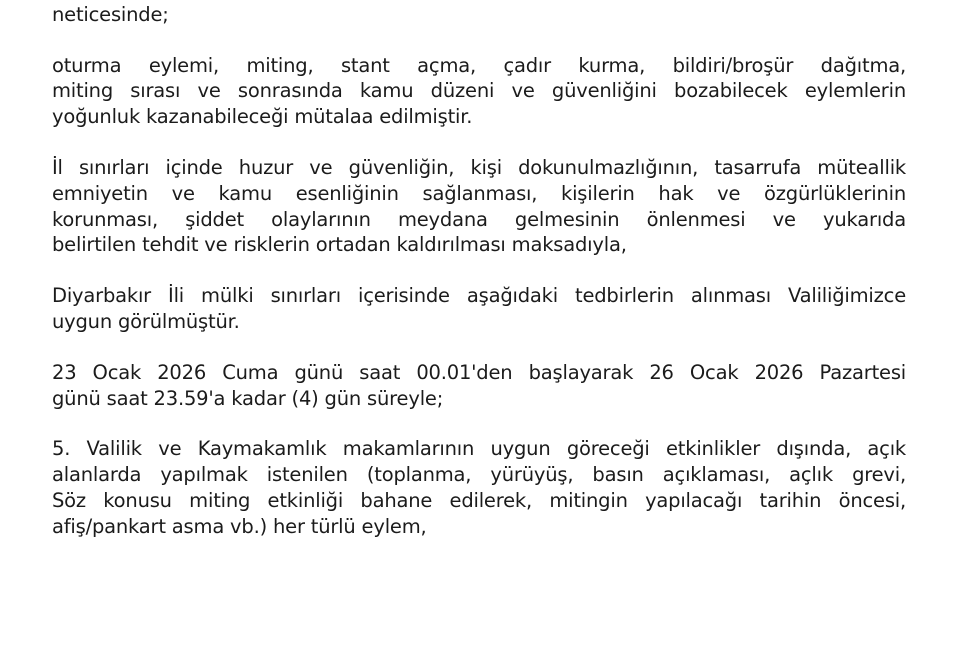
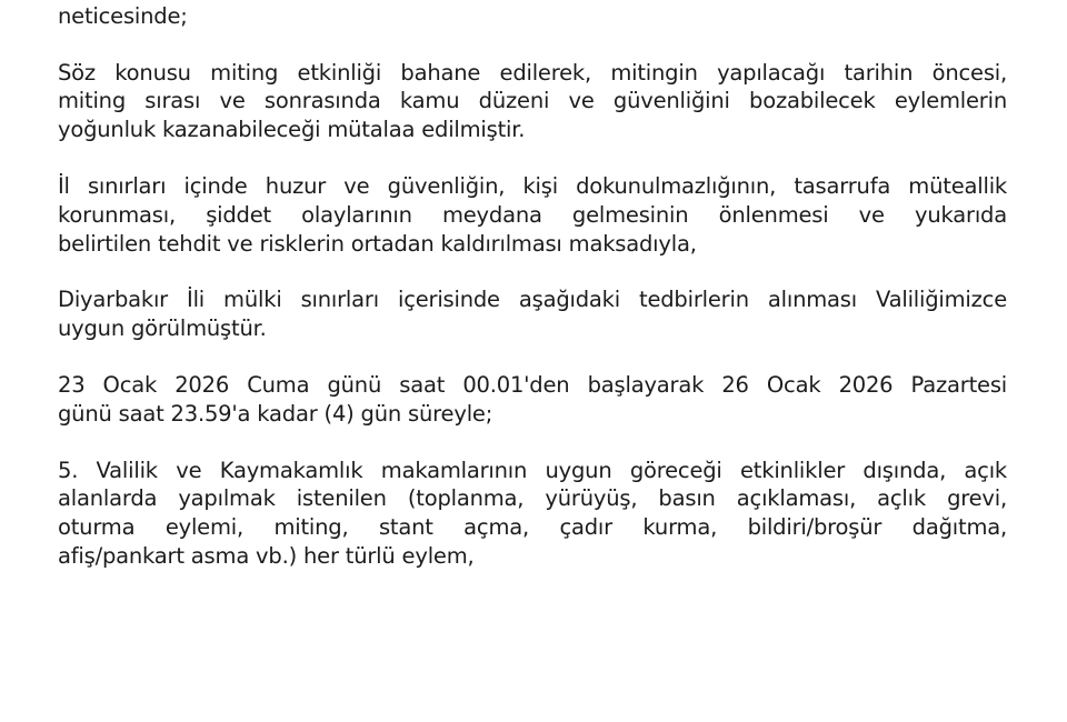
  neticesinde;
- oturma eylemi, miting, stant açma, çadır kurma, bildiri/broşür dağıtma,
+ Söz konusu miting etkinliği bahane edilerek, mitingin yapılacağı tarihin öncesi,
  miting sırası ve sonrasında kamu düzeni ve güvenliğini bozabilecek eylemlerin
  yoğunluk kazanabileceği mütalaa edilmiştir.
  İl sınırları içinde huzur ve güvenliğin, kişi dokunulmazlığının, tasarrufa müteallik
- emniyetin ve kamu esenliğinin sağlanması, kişilerin hak ve özgürlüklerinin
  korunması, şiddet olaylarının meydana gelmesinin önlenmesi ve yukarıda
  belirtilen tehdit ve risklerin ortadan kaldırılması maksadıyla,
  Diyarbakır İli mülki sınırları içerisinde aşağıdaki tedbirlerin alınması Valiliğimizce
  uygun görülmüştür.
  23 Ocak 2026 Cuma günü saat 00.01'den başlayarak 26 Ocak 2026 Pazartesi
  günü saat 23.59'a kadar (4) gün süreyle;
  5. Valilik ve Kaymakamlık makamlarının uygun göreceği etkinlikler dışında, açık
  alanlarda yapılmak istenilen (toplanma, yürüyüş, basın açıklaması, açlık grevi,
- Söz konusu miting etkinliği bahane edilerek, mitingin yapılacağı tarihin öncesi,
+ oturma eylemi, miting, stant açma, çadır kurma, bildiri/broşür dağıtma,
  afiş/pankart asma vb.) her türlü eylem,
